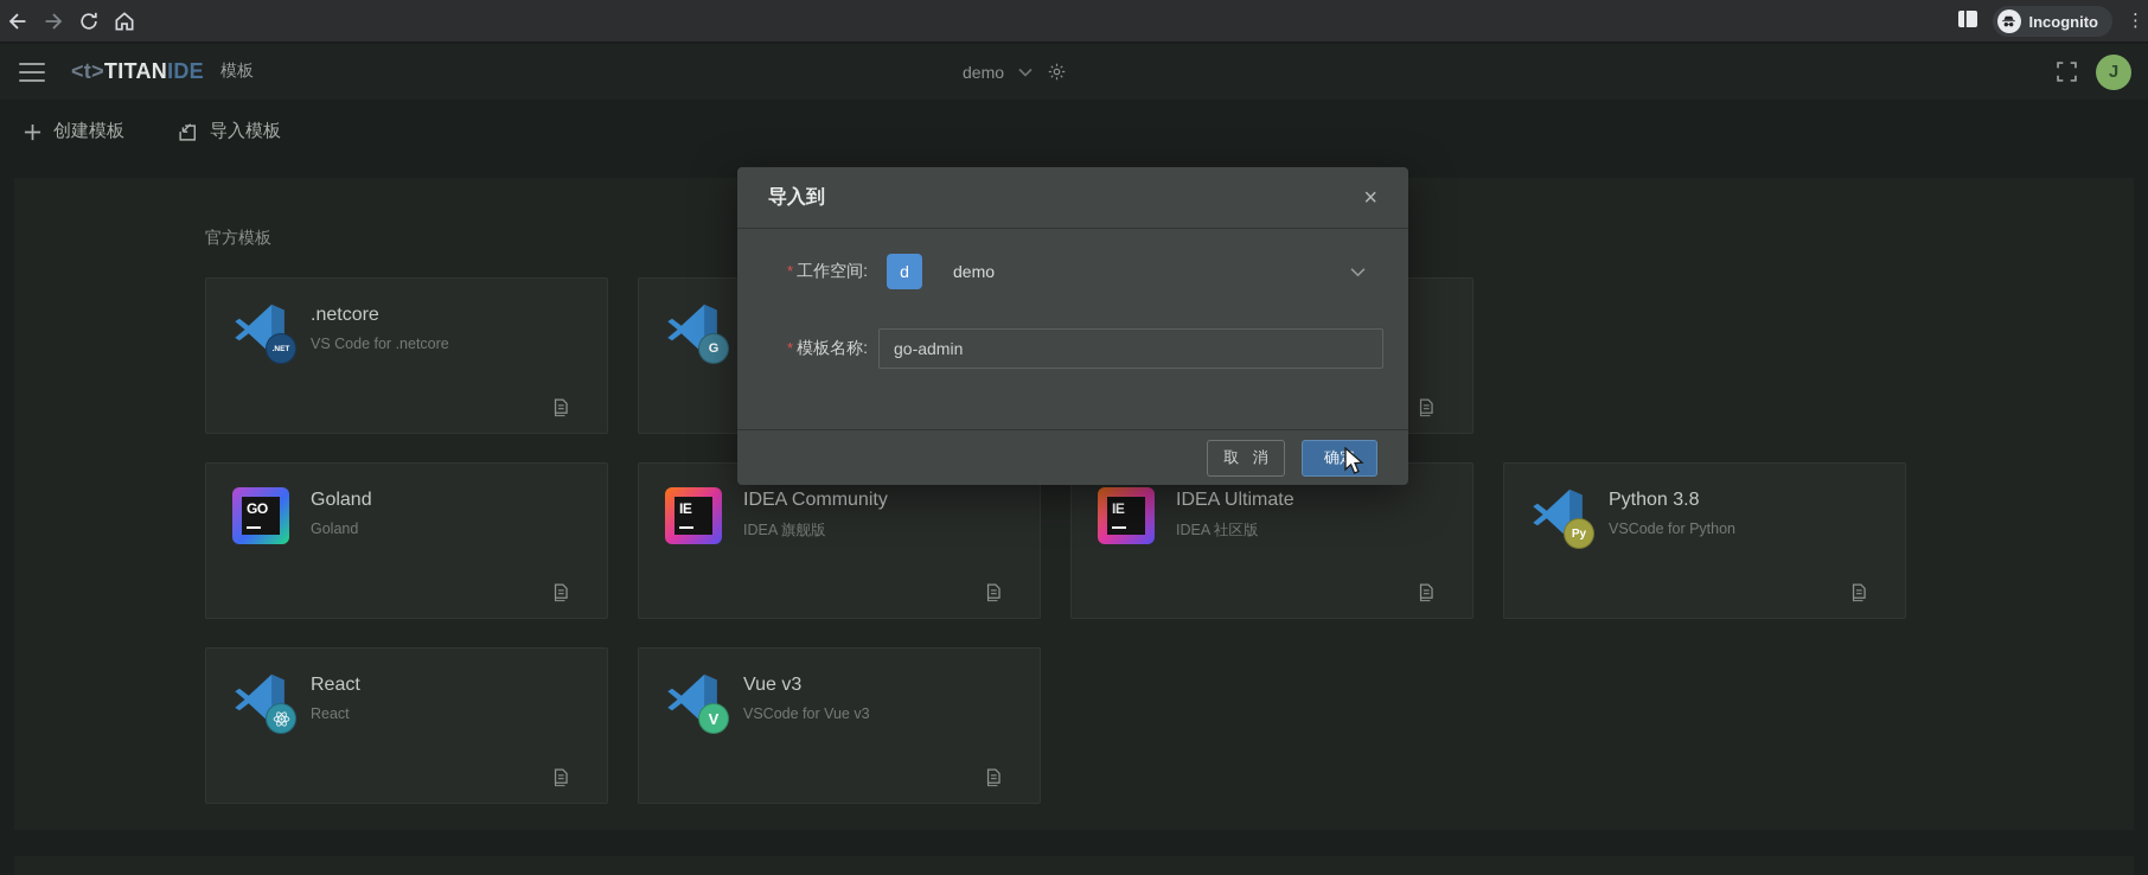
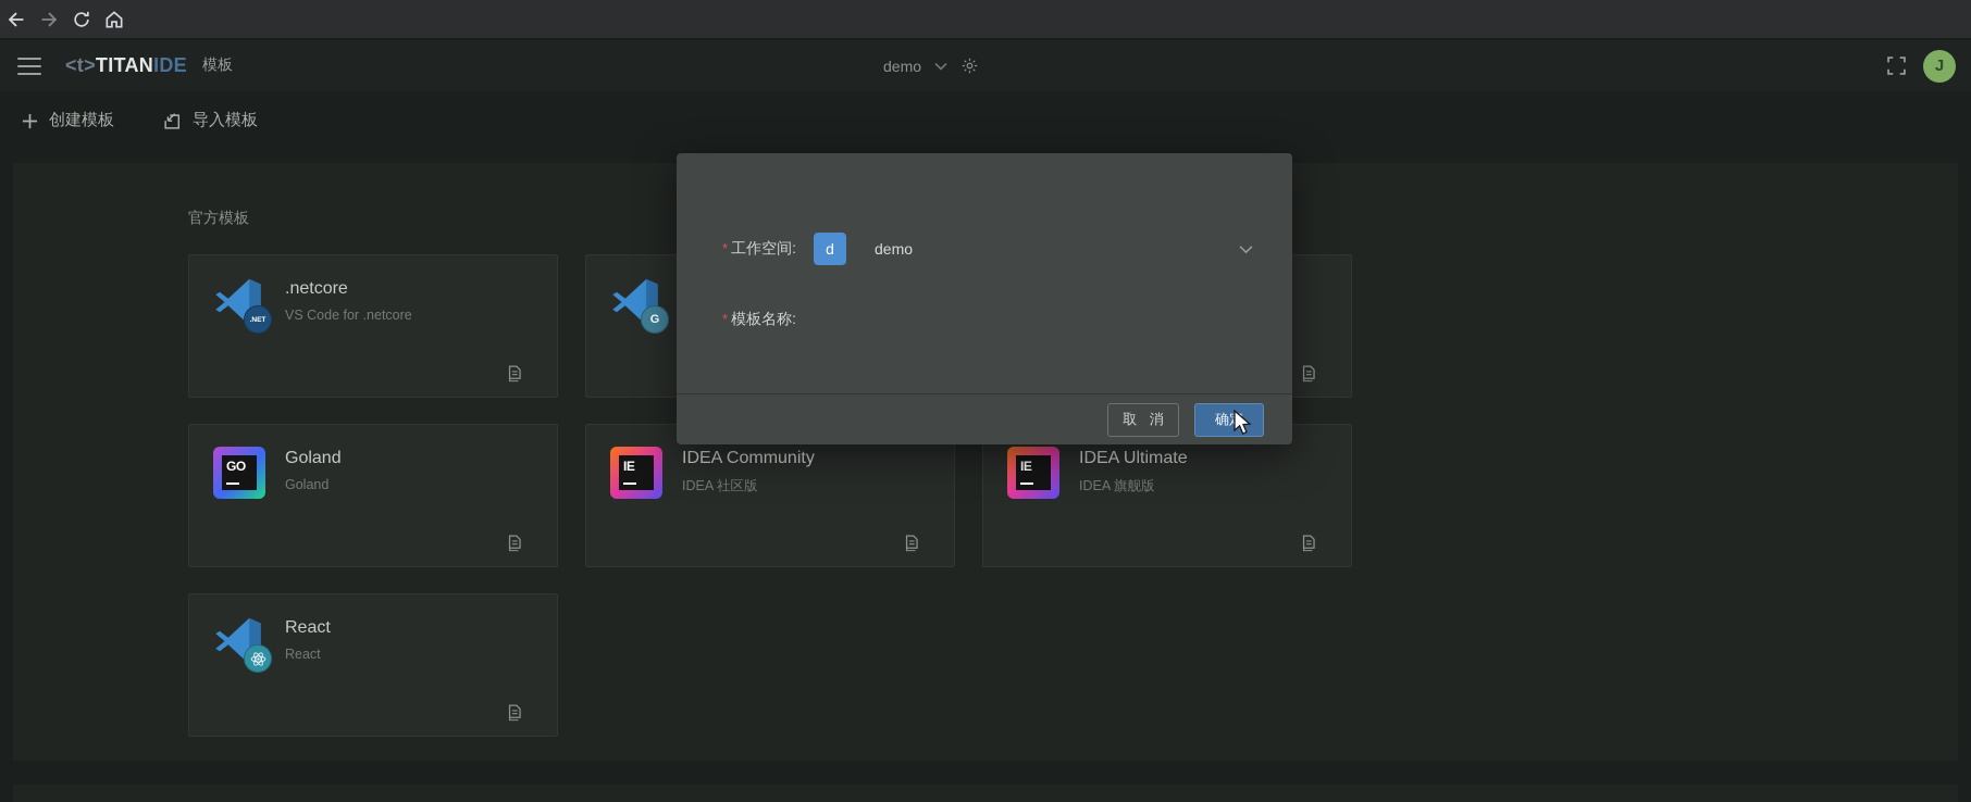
- Incognito
- ⋮
  <t>TITANIDE
  模板
  demo
  J
  创建模板
  导入模板
  官方模板
  .netcore
  VS Code for .netcore
  G
  GO
  Goland
  Goland
  IE
  IDEA Community
- IDEA 旗舰版
+ IDEA 社区版
  IE
  IDEA Ultimate
- IDEA 社区版
+ IDEA 旗舰版
- Py
- Python 3.8
- VSCode for Python
  React
  React
- V
- Vue v3
- VSCode for Vue v3
- 导入到
- ×
  * 工作空间:
  d
  demo
  * 模板名称:
- go-admin
  取 消
